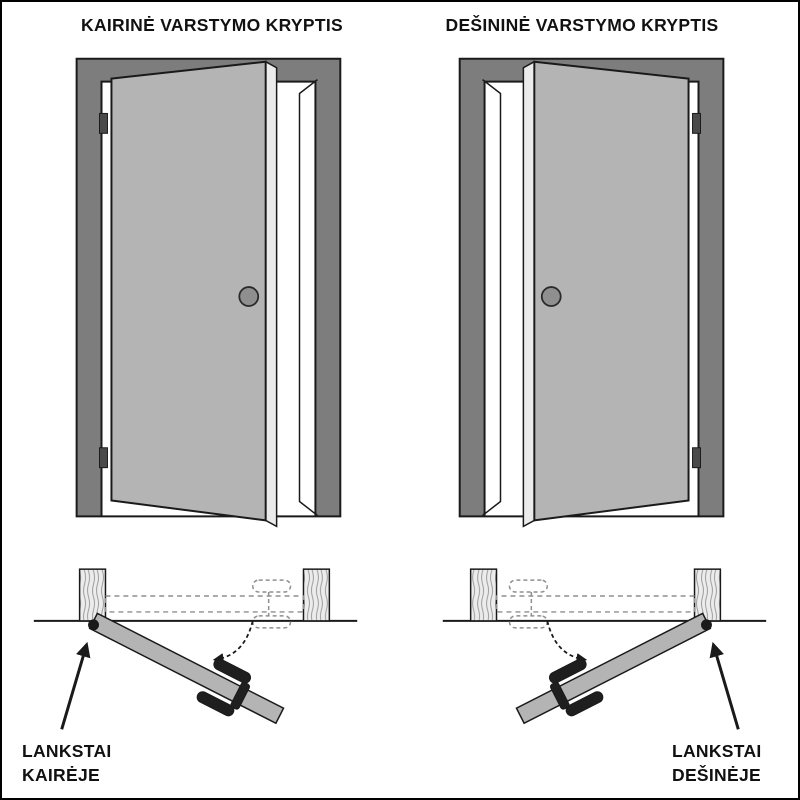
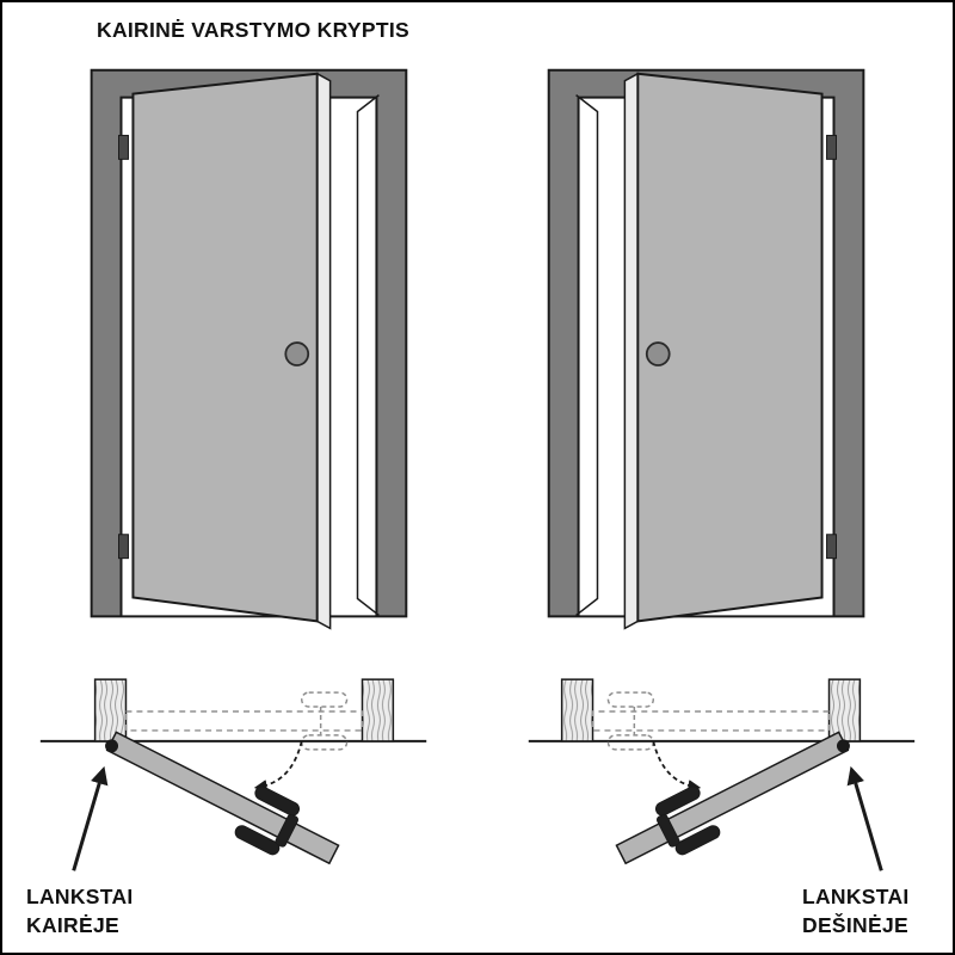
  KAIRINĖ VARSTYMO KRYPTIS
- DEŠININĖ VARSTYMO KRYPTIS
  LANKSTAI
  KAIRĖJE
  LANKSTAI
  DEŠINĖJE
